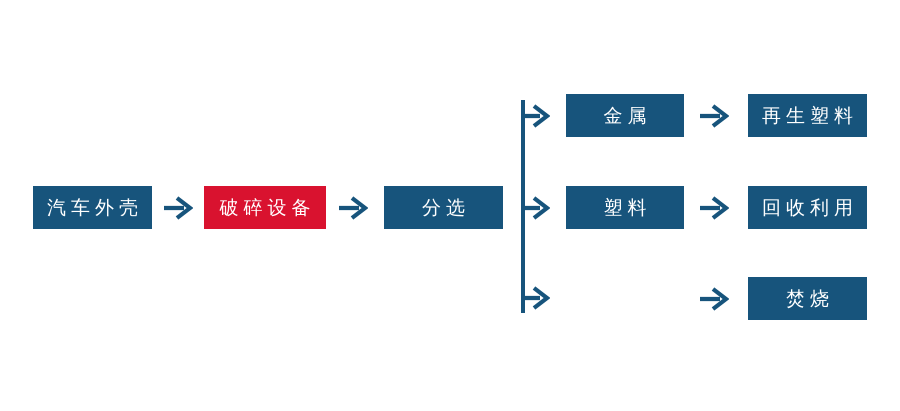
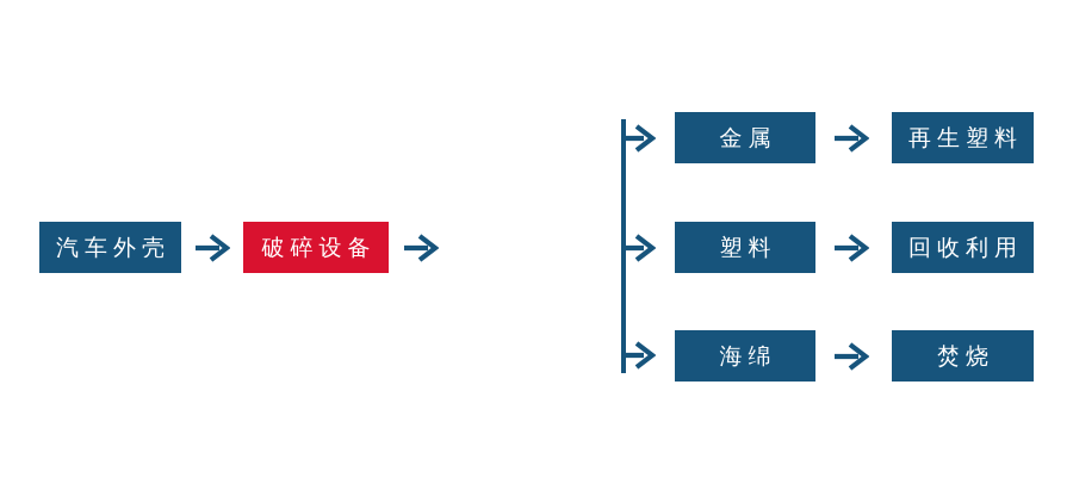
  汽车外壳
  破碎设备
- 分选
  金属
  再生塑料
  塑料
  回收利用
+ 海绵
  焚烧
